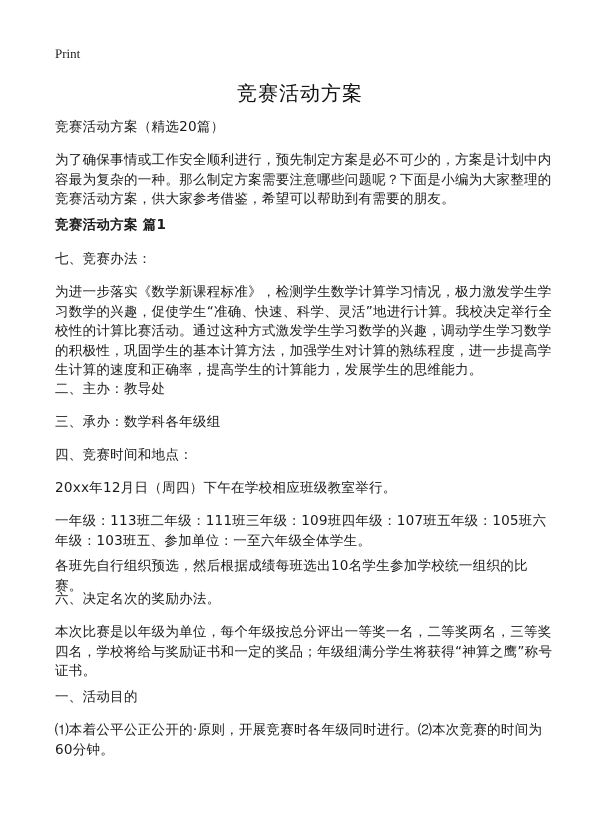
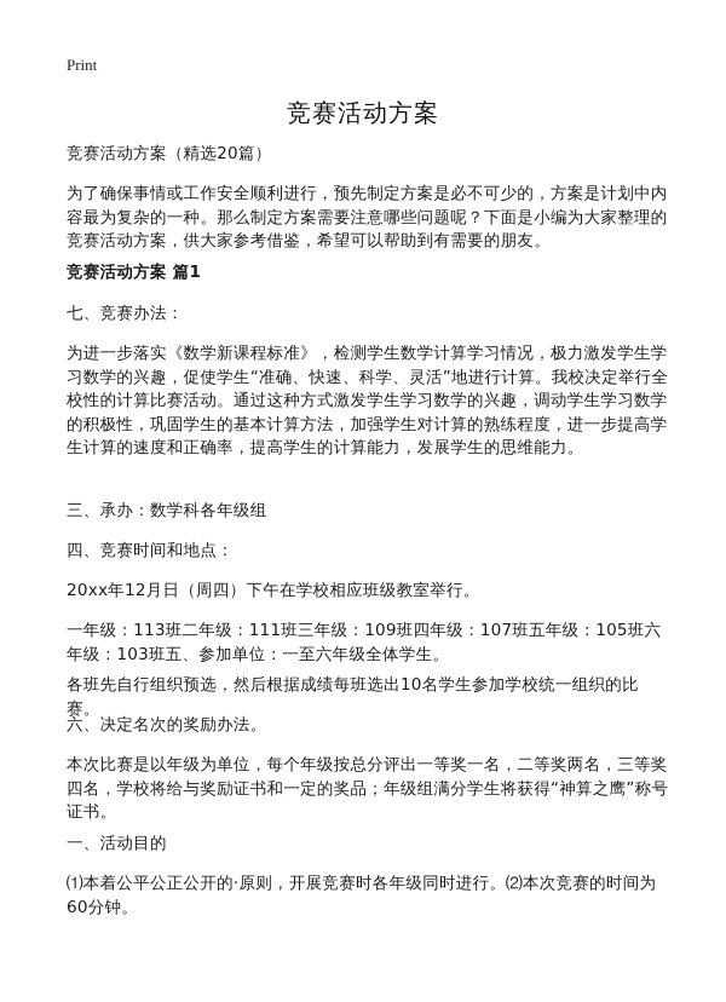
  Print
  竞赛活动方案
  竞赛活动方案（精选20篇）
  为了确保事情或工作安全顺利进行，预先制定方案是必不可少的，方案是计划中内容最为复杂的一种。那么制定方案需要注意哪些问题呢？下面是小编为大家整理的竞赛活动方案，供大家参考借鉴，希望可以帮助到有需要的朋友。
  竞赛活动方案 篇1
  七、竞赛办法：
  为进一步落实《数学新课程标准》，检测学生数学计算学习情况，极力激发学生学习数学的兴趣，促使学生“准确、快速、科学、灵活”地进行计算。我校决定举行全校性的计算比赛活动。通过这种方式激发学生学习数学的兴趣，调动学生学习数学的积极性，巩固学生的基本计算方法，加强学生对计算的熟练程度，进一步提高学生计算的速度和正确率，提高学生的计算能力，发展学生的思维能力。
- 二、主办：教导处
  三、承办：数学科各年级组
  四、竞赛时间和地点：
  20xx年12月日（周四）下午在学校相应班级教室举行。
  一年级：113班二年级：111班三年级：109班四年级：107班五年级：105班六年级：103班五、参加单位：一至六年级全体学生。
  各班先自行组织预选，然后根据成绩每班选出10名学生参加学校统一组织的比赛。
  六、决定名次的奖励办法。
  本次比赛是以年级为单位，每个年级按总分评出一等奖一名，二等奖两名，三等奖四名，学校将给与奖励证书和一定的奖品；年级组满分学生将获得“神算之鹰”称号证书。
  一、活动目的
  ⑴本着公平公正公开的·原则，开展竞赛时各年级同时进行。⑵本次竞赛的时间为60分钟。
